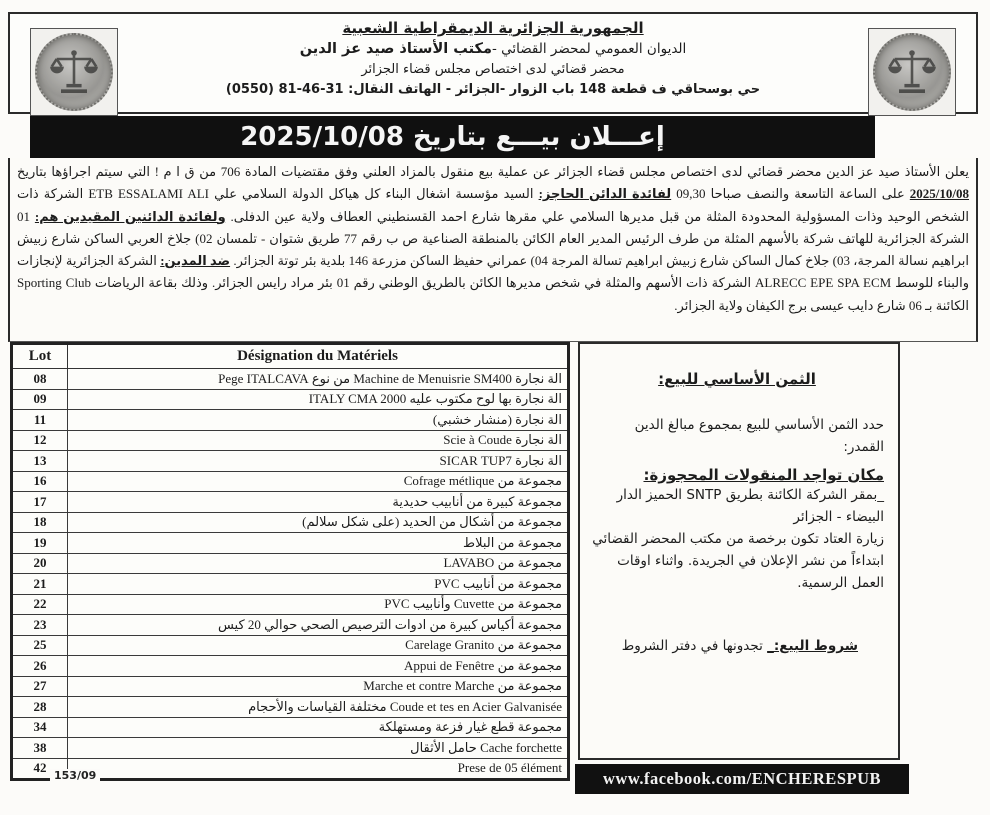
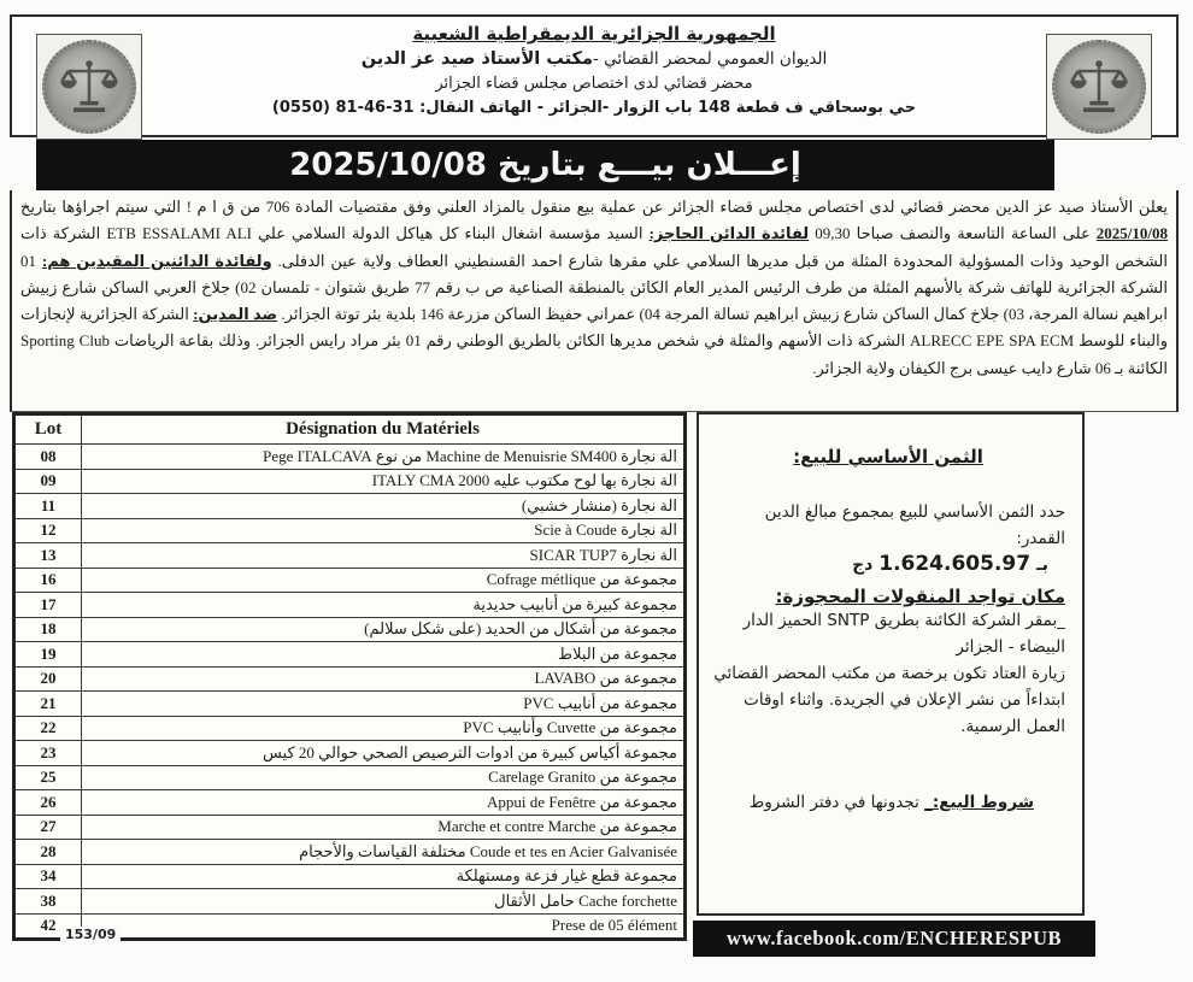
  الجمهورية الجزائرية الديمقراطية الشعبية
  الديوان العمومي لمحضر القضائي -مكتب الأستاذ صيد عز الدين
  محضر قضائي لدى اختصاص مجلس قضاء الجزائر
  حي بوسحاقي ف قطعة 148 باب الزوار -الجزائر - الهاتف النقال: 31-46-81 (0550)
  إعـــلان بيـــع بتاريخ 2025/10/08
  يعلن الأستاذ صيد عز الدين محضر قضائي لدى اختصاص مجلس قضاء الجزائر عن عملية بيع منقول بالمزاد العلني وفق مقتضيات المادة 706 من ق ا م ! التي سيتم اجراؤها بتاريخ 2025/10/08 على الساعة التاسعة والنصف صباحا 09,30 لفائدة الدائن الحاجز: السيد مؤسسة اشغال البناء كل هياكل الدولة السلامي علي ETB ESSALAMI ALI الشركة ذات الشخص الوحيد وذات المسؤولية المحدودة المثلة من قبل مديرها السلامي علي مقرها شارع احمد القسنطيني العطاف ولاية عين الدفلى. ولفائدة الدائنين المقيدين هم: 01 الشركة الجزائرية للهاتف شركة بالأسهم المثلة من طرف الرئيس المدير العام الكائن بالمنطقة الصناعية ص ب رقم 77 طريق شتوان - تلمسان 02) جلاخ العربي الساكن شارع زبيش ابراهيم نسالة المرجة، 03) جلاخ كمال الساكن شارع زبيش ابراهيم تسالة المرجة 04) عمراني حفيظ الساكن مزرعة 146 بلدية بئر توتة الجزائر. ضد المدين: الشركة الجزائرية لإنجازات والبناء للوسط ALRECC EPE SPA ECM الشركة ذات الأسهم والمثلة في شخص مديرها الكائن بالطريق الوطني رقم 01 بئر مراد رايس الجزائر. وذلك بقاعة الرياضات Sporting Club الكائنة بـ 06 شارع دايب عيسى برج الكيفان ولاية الجزائر.
  Lot	Désignation du Matériels
  08	الة نجارة Machine de Menuisrie SM400 من نوع Pege ITALCAVA
  09	الة نجارة بها لوح مكتوب عليه ITALY CMA 2000
  11	الة نجارة (منشار خشبي)
  12	الة نجارة Scie à Coude
  13	الة نجارة SICAR TUP7
  16	مجموعة من Cofrage métlique
  17	مجموعة كبيرة من أنابيب حديدية
  18	مجموعة من أشكال من الحديد (على شكل سلالم)
  19	مجموعة من البلاط
  20	مجموعة من LAVABO
  21	مجموعة من أنابيب PVC
  22	مجموعة من Cuvette وأنابيب PVC
  23	مجموعة أكياس كبيرة من ادوات الترصيص الصحي حوالي 20 كيس
  25	مجموعة من Carelage Granito
  26	مجموعة من Appui de Fenêtre
  27	مجموعة من Marche et contre Marche
  28	Coude et tes en Acier Galvanisée مختلفة القياسات والأحجام
  34	مجموعة قطع غيار فزعة ومستهلكة
  38	Cache forchette حامل الأثقال
  42	Prese de 05 élément
  153/09
  الثمن الأساسي للبيع:
  حدد الثمن الأساسي للبيع بمجموع مبالغ الدين القمدر:
+ بـ 1.624.605.97 دج
  مكان تواجد المنقولات المحجوزة:
  _بمقر الشركة الكائنة بطريق SNTP الحميز الدار البيضاء - الجزائر
  زيارة العتاد تكون برخصة من مكتب المحضر القضائي ابتداءاً من نشر الإعلان في الجريدة. واثناء اوقات العمل الرسمية.
  شروط البيع:_ تجدونها في دفتر الشروط
  www.facebook.com/ENCHERESPUB
